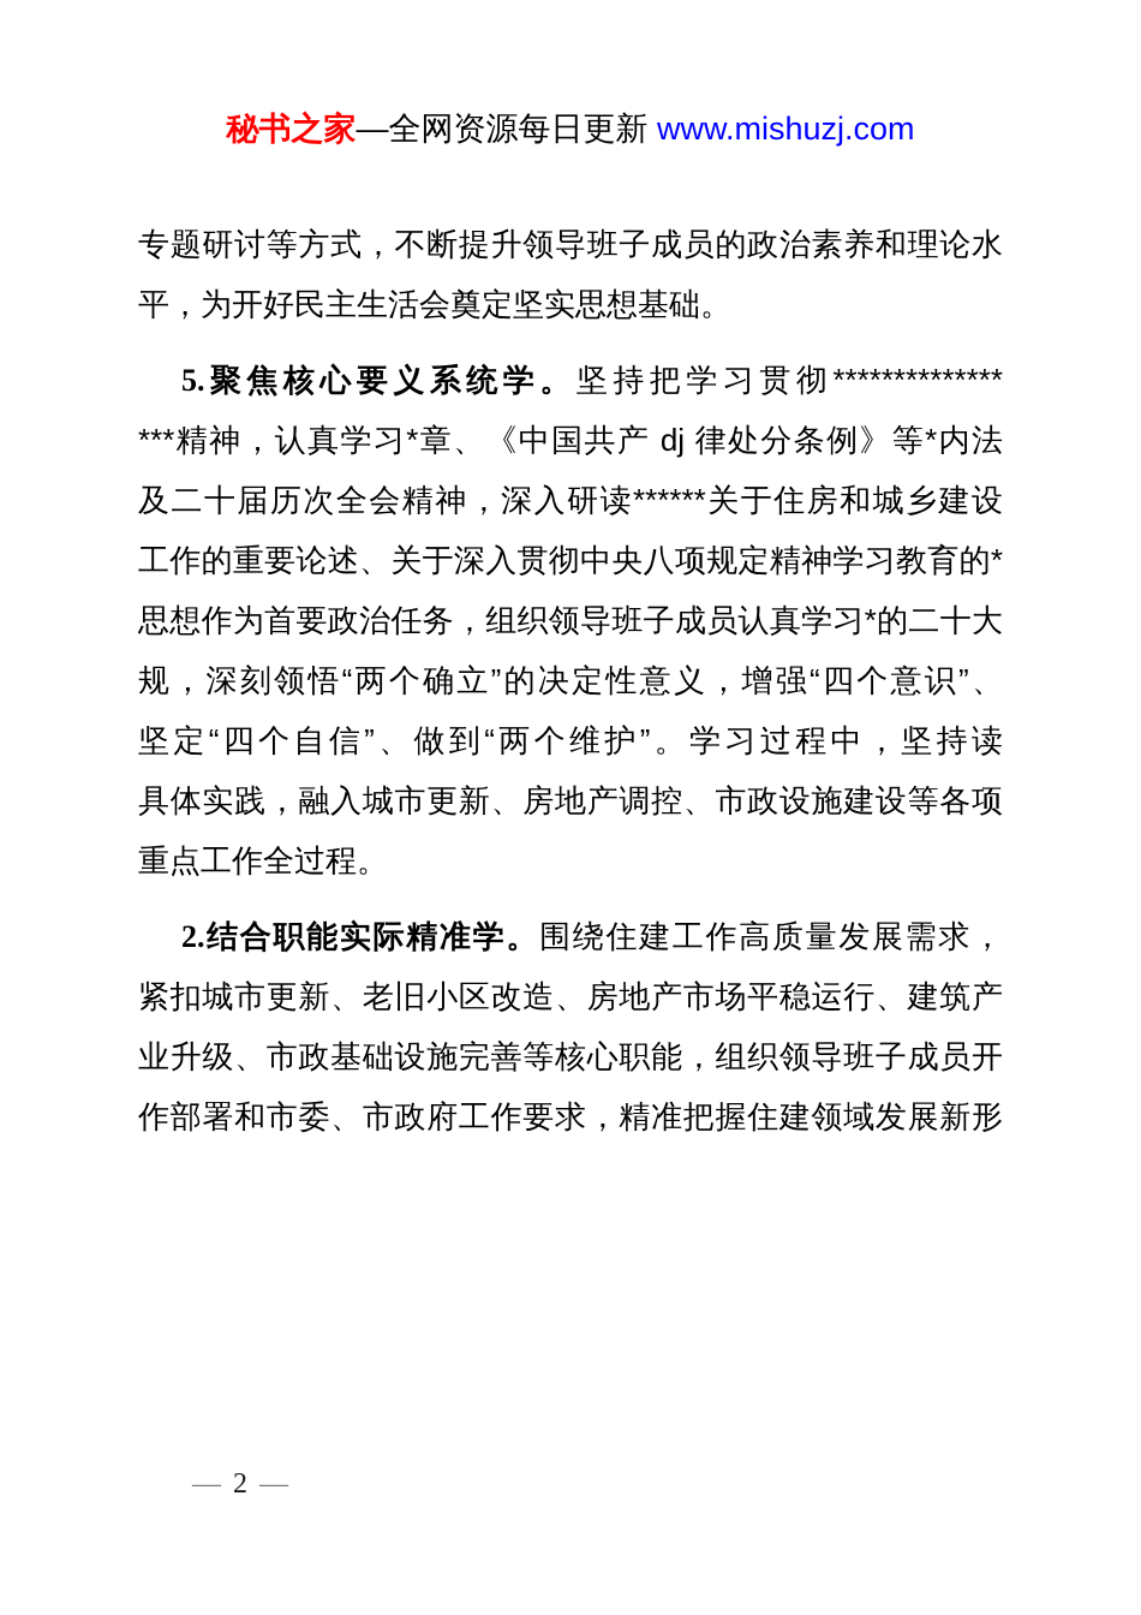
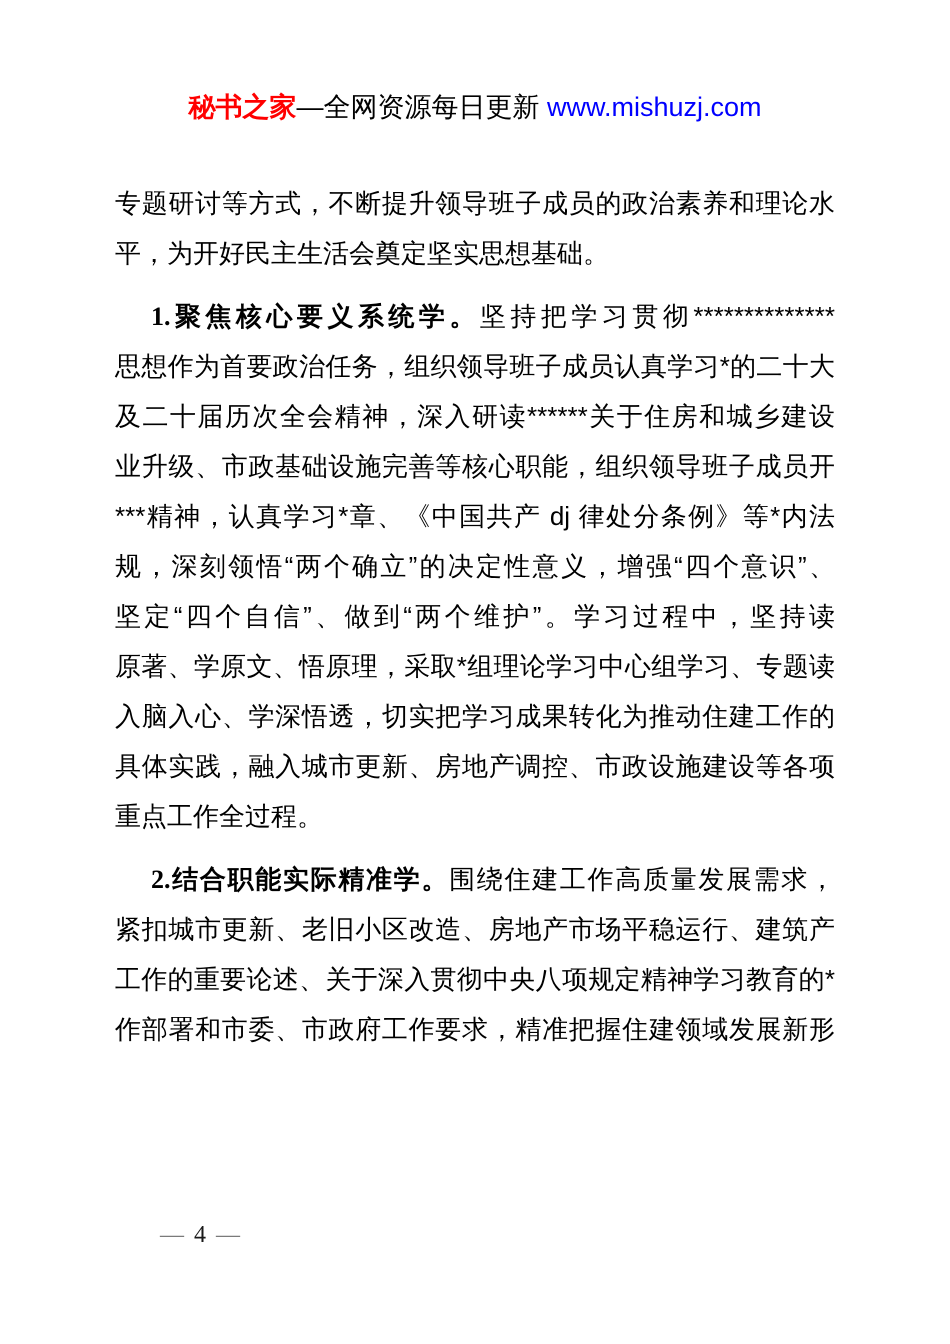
  秘书之家—全网资源每日更新 www.mishuzj.com
  专题研讨等方式，不断提升领导班子成员的政治素养和理论水
  平，为开好民主生活会奠定坚实思想基础。
- 5.聚焦核心要义系统学。坚持把学习贯彻**************
+ 1.聚焦核心要义系统学。坚持把学习贯彻**************
- ***精神，认真学习*章、《中国共产 dj 律处分条例》等*内法
+ 思想作为首要政治任务，组织领导班子成员认真学习*的二十大
  及二十届历次全会精神，深入研读******关于住房和城乡建设
- 工作的重要论述、关于深入贯彻中央八项规定精神学习教育的*
+ 业升级、市政基础设施完善等核心职能，组织领导班子成员开
- 思想作为首要政治任务，组织领导班子成员认真学习*的二十大
+ ***精神，认真学习*章、《中国共产 dj 律处分条例》等*内法
  规，深刻领悟“两个确立”的决定性意义，增强“四个意识”、
  坚定“四个自信”、做到“两个维护”。学习过程中，坚持读
+ 原著、学原文、悟原理，采取*组理论学习中心组学习、专题读
+ 入脑入心、学深悟透，切实把学习成果转化为推动住建工作的
  具体实践，融入城市更新、房地产调控、市政设施建设等各项
  重点工作全过程。
  2.结合职能实际精准学。围绕住建工作高质量发展需求，
  紧扣城市更新、老旧小区改造、房地产市场平稳运行、建筑产
- 业升级、市政基础设施完善等核心职能，组织领导班子成员开
+ 工作的重要论述、关于深入贯彻中央八项规定精神学习教育的*
  作部署和市委、市政府工作要求，精准把握住建领域发展新形
- — 2 —
+ — 4 —
